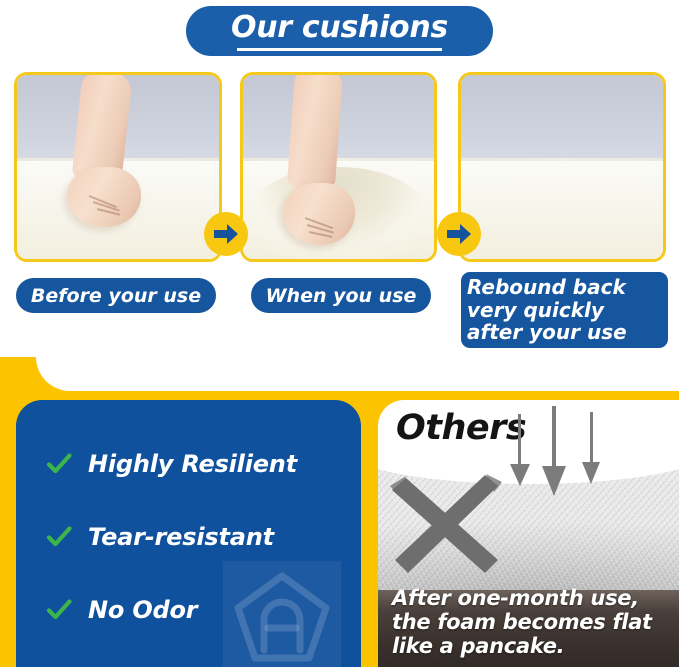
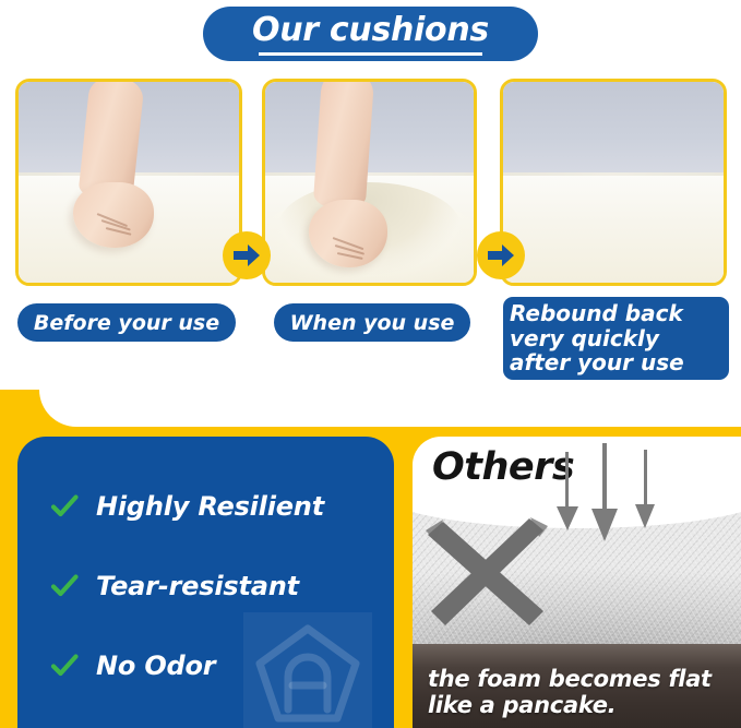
  Our cushions
  Before your use
  When you use
  Rebound back
  very quickly
  after your use
  Highly Resilient
  Tear-resistant
  No Odor
  Others
- After one-month use,
  the foam becomes flat
  like a pancake.
